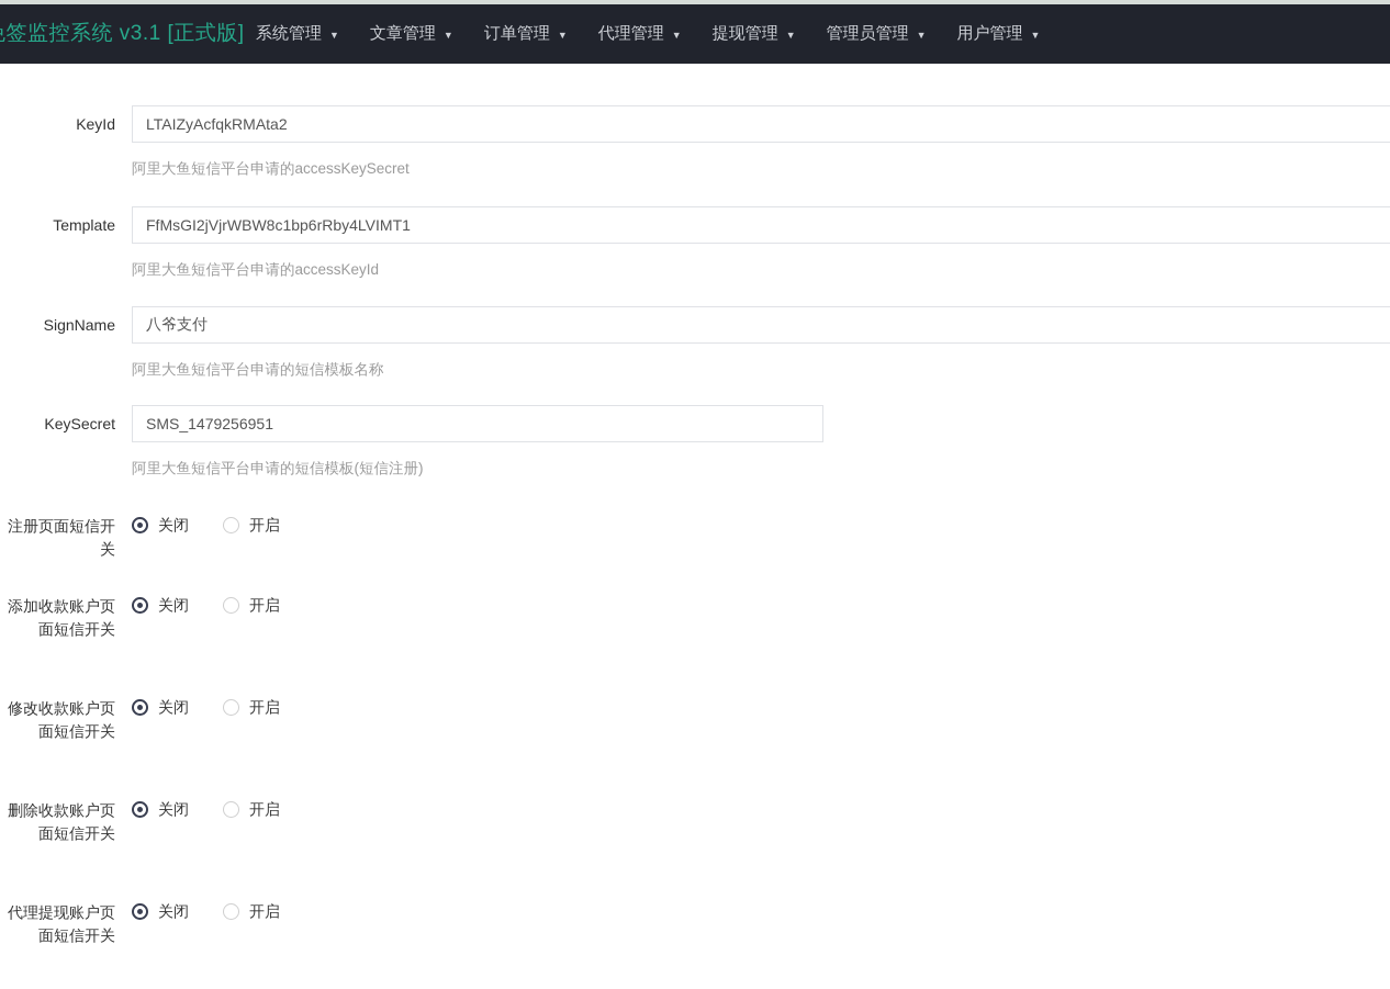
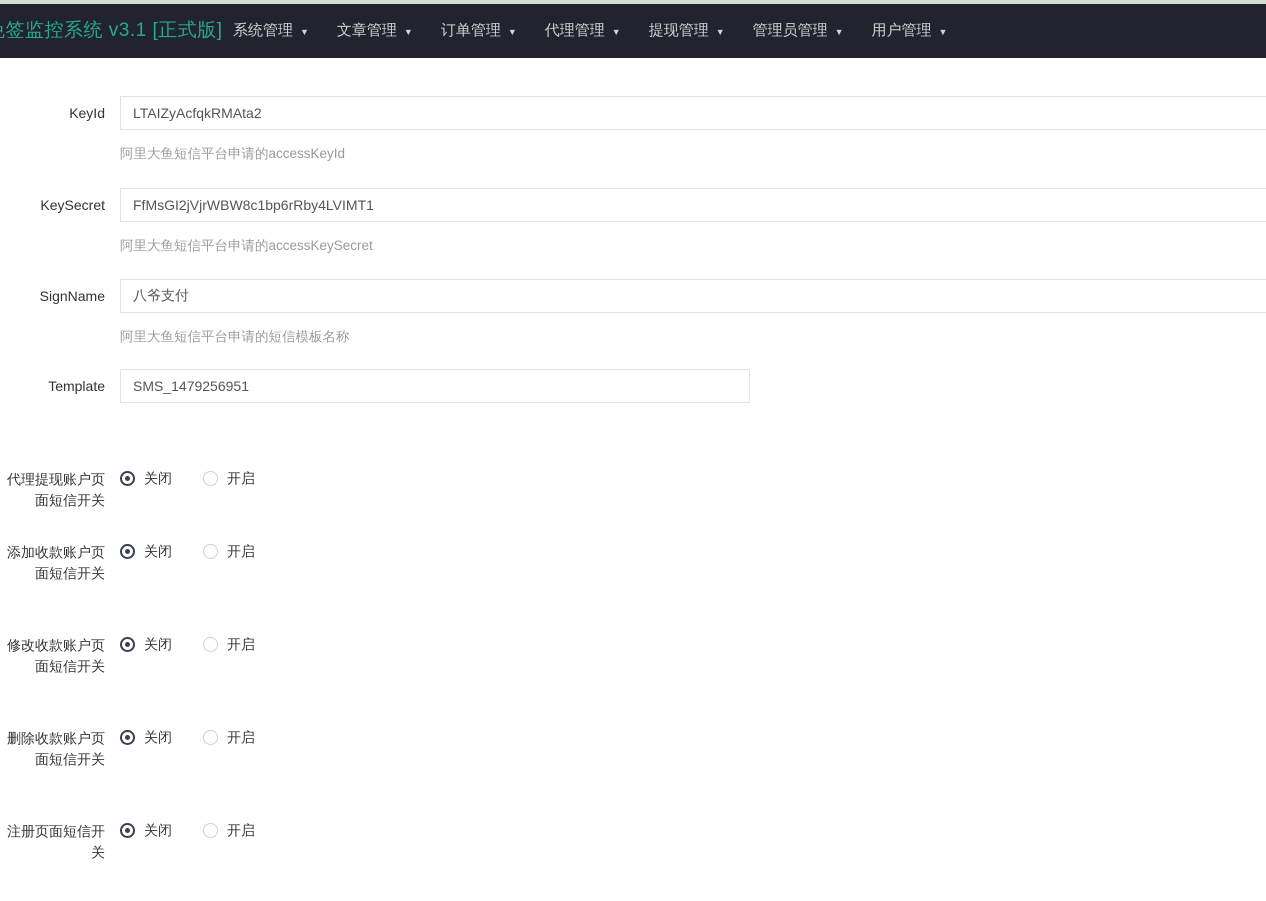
  签监控系统 v3.1 [正式版]
  系统管理
  ▼
  文章管理
  ▼
  订单管理
  ▼
  代理管理
  ▼
  提现管理
  ▼
  管理员管理
  ▼
  用户管理
  ▼
  KeyId
  LTAIZyAcfqkRMAta2
- 阿里大鱼短信平台申请的accessKeySecret
+ 阿里大鱼短信平台申请的accessKeyId
- Template
+ KeySecret
  FfMsGI2jVjrWBW8c1bp6rRby4LVIMT1
- 阿里大鱼短信平台申请的accessKeyId
+ 阿里大鱼短信平台申请的accessKeySecret
  SignName
  八爷支付
  阿里大鱼短信平台申请的短信模板名称
- KeySecret
+ Template
  SMS_1479256951
- 阿里大鱼短信平台申请的短信模板(短信注册)
- 注册页面短信开关
+ 代理提现账户页面短信开关
  关闭
  开启
  添加收款账户页面短信开关
  关闭
  开启
  修改收款账户页面短信开关
  关闭
  开启
  删除收款账户页面短信开关
  关闭
  开启
- 代理提现账户页面短信开关
+ 注册页面短信开关
  关闭
  开启
